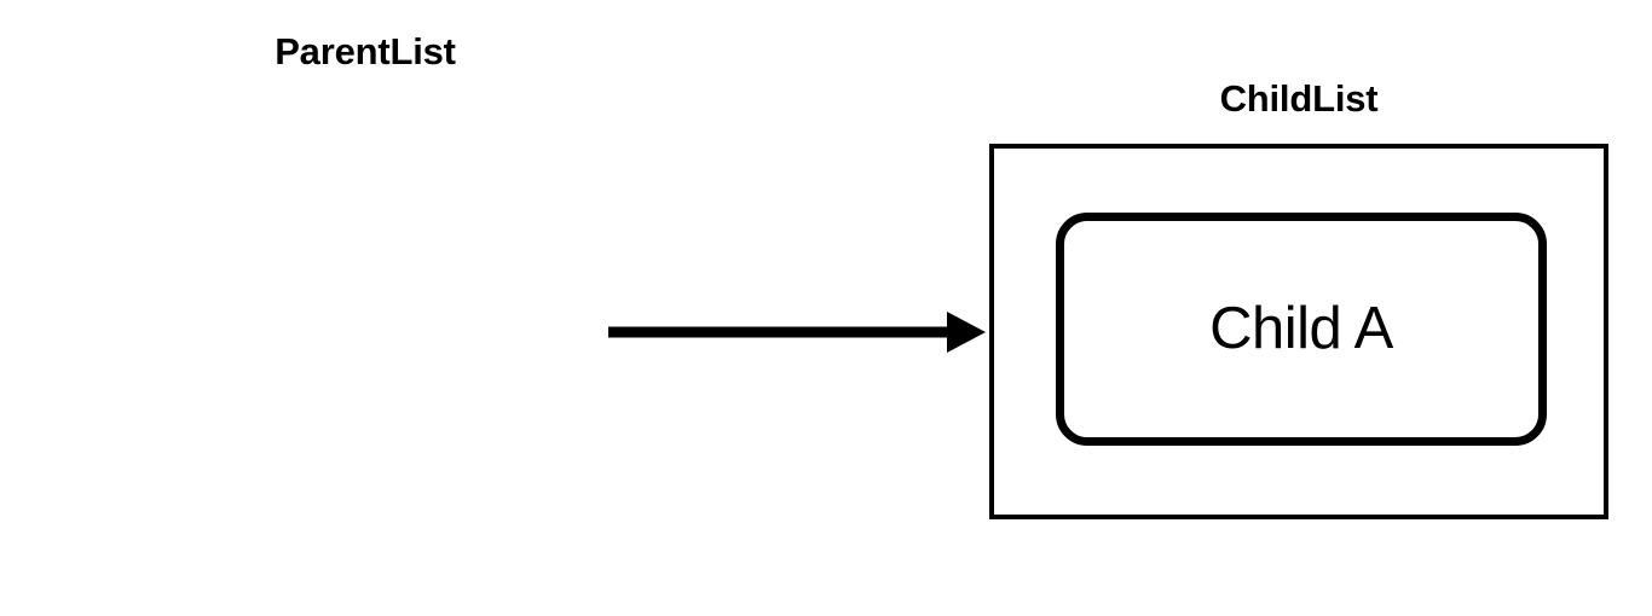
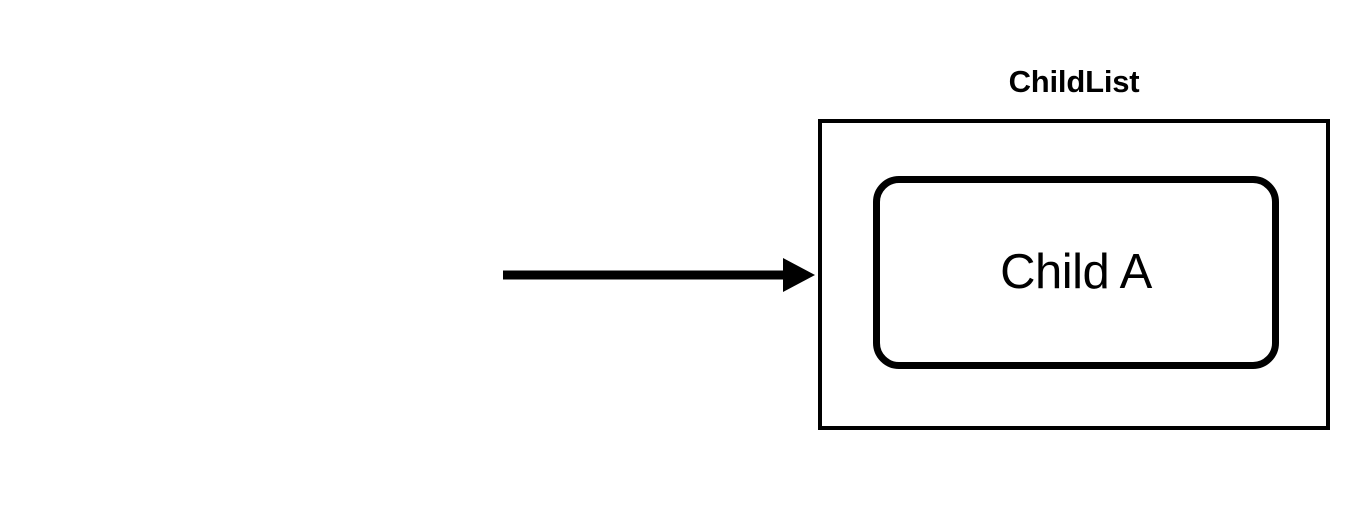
- ParentList
  ChildList
  Child A
